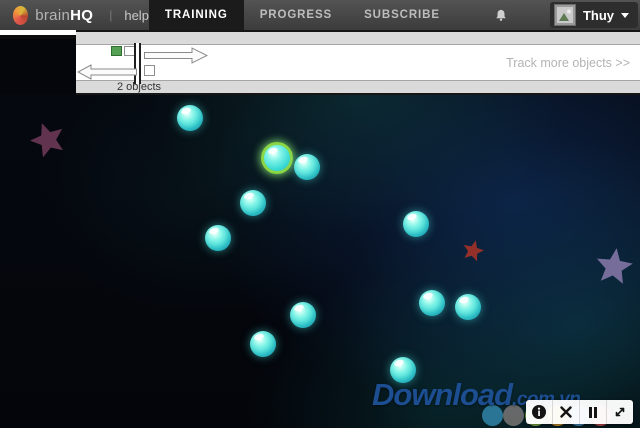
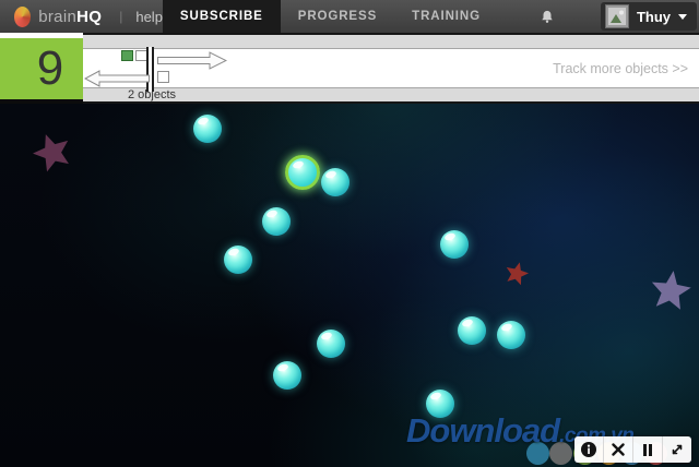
  brainHQ
  |
  help
- TRAINING
+ SUBSCRIBE
  PROGRESS
- SUBSCRIBE
+ TRAINING
  Thuy
+ 9
  Track more objects >>
  2 objects
